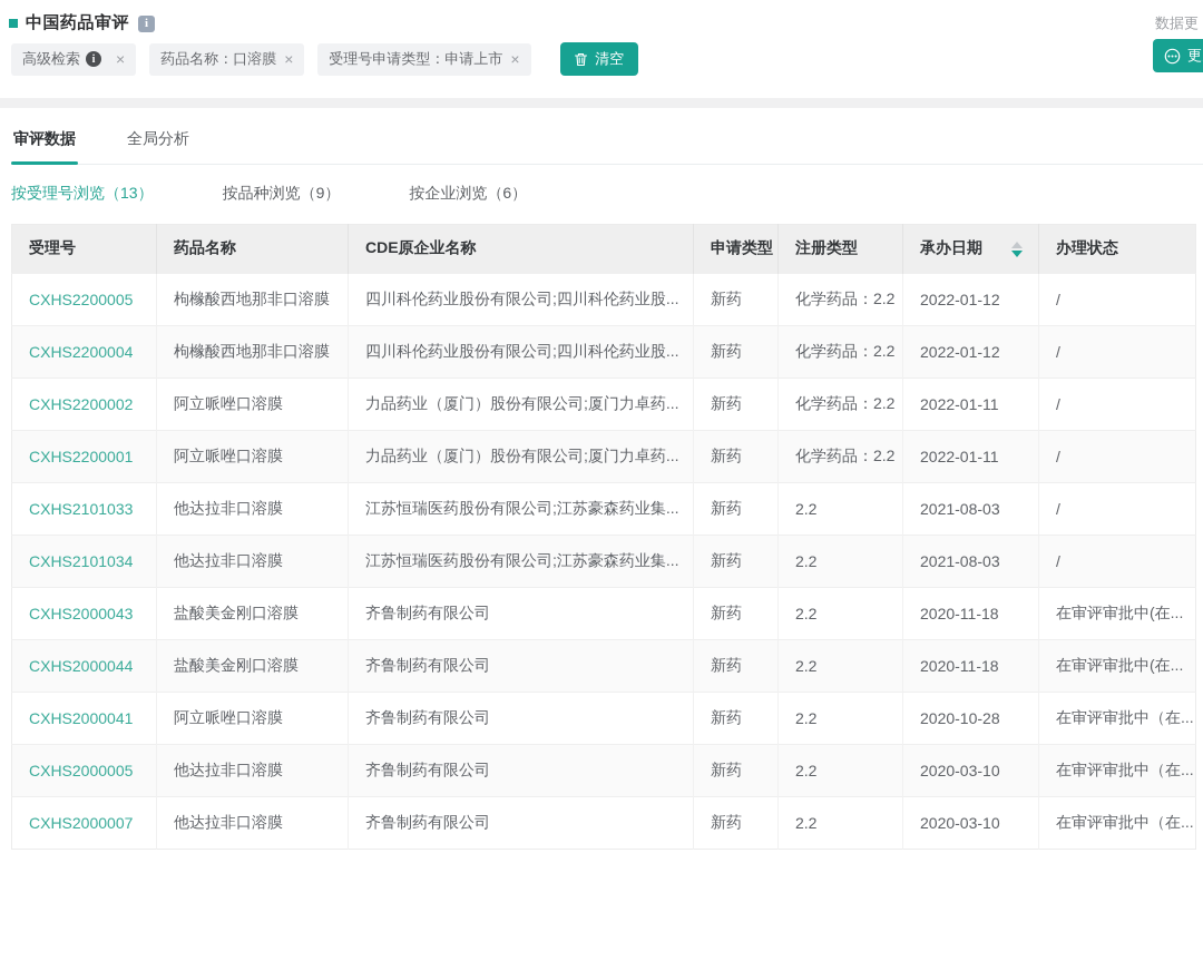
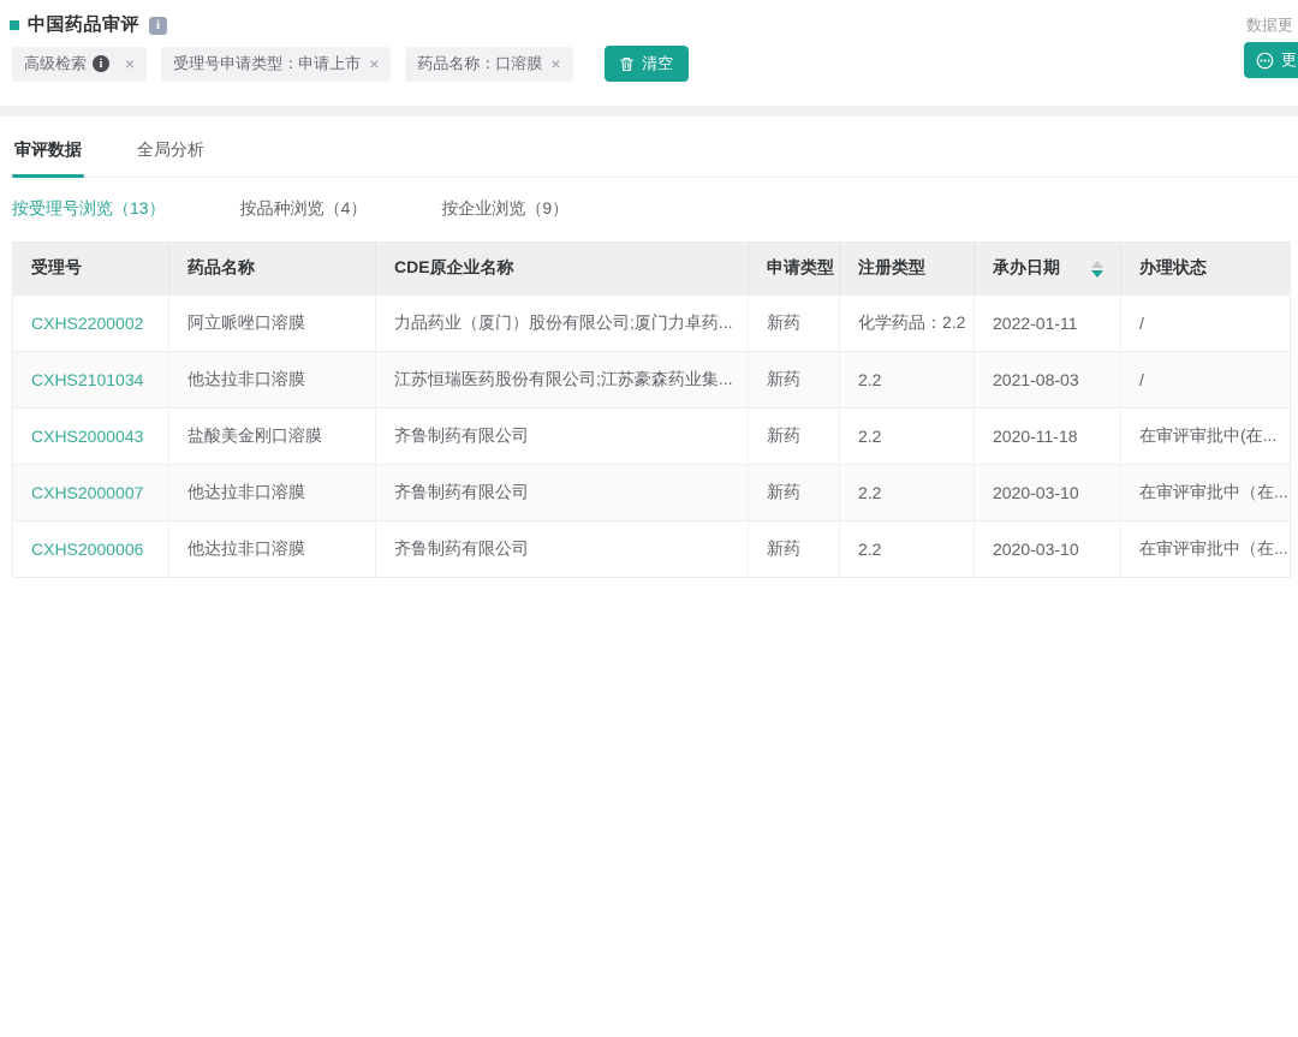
  中国药品审评
  i
  数据更
  高级检索
  i
  ×
- 药品名称：口溶膜
+ 受理号申请类型：申请上市
  ×
- 受理号申请类型：申请上市
+ 药品名称：口溶膜
  ×
  清空
  审评数据
  全局分析
  按受理号浏览（13）
- 按品种浏览（9）
+ 按品种浏览（4）
- 按企业浏览（6）
+ 按企业浏览（9）
  受理号	药品名称	CDE原企业名称	申请类型	注册类型	承办日期	办理状态
- CXHS2200005	枸橼酸西地那非口溶膜	四川科伦药业股份有限公司;四川科伦药业股...	新药	化学药品：2.2	2022-01-12	/
- CXHS2200004	枸橼酸西地那非口溶膜	四川科伦药业股份有限公司;四川科伦药业股...	新药	化学药品：2.2	2022-01-12	/
  CXHS2200002	阿立哌唑口溶膜	力品药业（厦门）股份有限公司;厦门力卓药...	新药	化学药品：2.2	2022-01-11	/
- CXHS2200001	阿立哌唑口溶膜	力品药业（厦门）股份有限公司;厦门力卓药...	新药	化学药品：2.2	2022-01-11	/
- CXHS2101033	他达拉非口溶膜	江苏恒瑞医药股份有限公司;江苏豪森药业集...	新药	2.2	2021-08-03	/
  CXHS2101034	他达拉非口溶膜	江苏恒瑞医药股份有限公司;江苏豪森药业集...	新药	2.2	2021-08-03	/
  CXHS2000043	盐酸美金刚口溶膜	齐鲁制药有限公司	新药	2.2	2020-11-18	在审评审批中(在...
- CXHS2000044	盐酸美金刚口溶膜	齐鲁制药有限公司	新药	2.2	2020-11-18	在审评审批中(在...
- CXHS2000041	阿立哌唑口溶膜	齐鲁制药有限公司	新药	2.2	2020-10-28	在审评审批中（在...
- CXHS2000005	他达拉非口溶膜	齐鲁制药有限公司	新药	2.2	2020-03-10	在审评审批中（在...
  CXHS2000007	他达拉非口溶膜	齐鲁制药有限公司	新药	2.2	2020-03-10	在审评审批中（在...
+ CXHS2000006	他达拉非口溶膜	齐鲁制药有限公司	新药	2.2	2020-03-10	在审评审批中（在...
